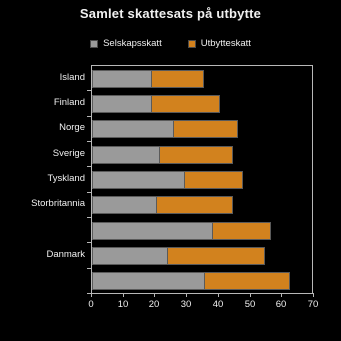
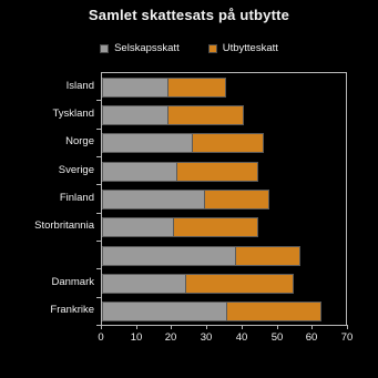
  Samlet skattesats på utbytte
  Selskapsskatt
  Utbytteskatt
  Island
- Finland
+ Tyskland
  Norge
  Sverige
- Tyskland
+ Finland
  Storbritannia
  Danmark
+ Frankrike
  0
  10
  20
  30
  40
  50
  60
  70
